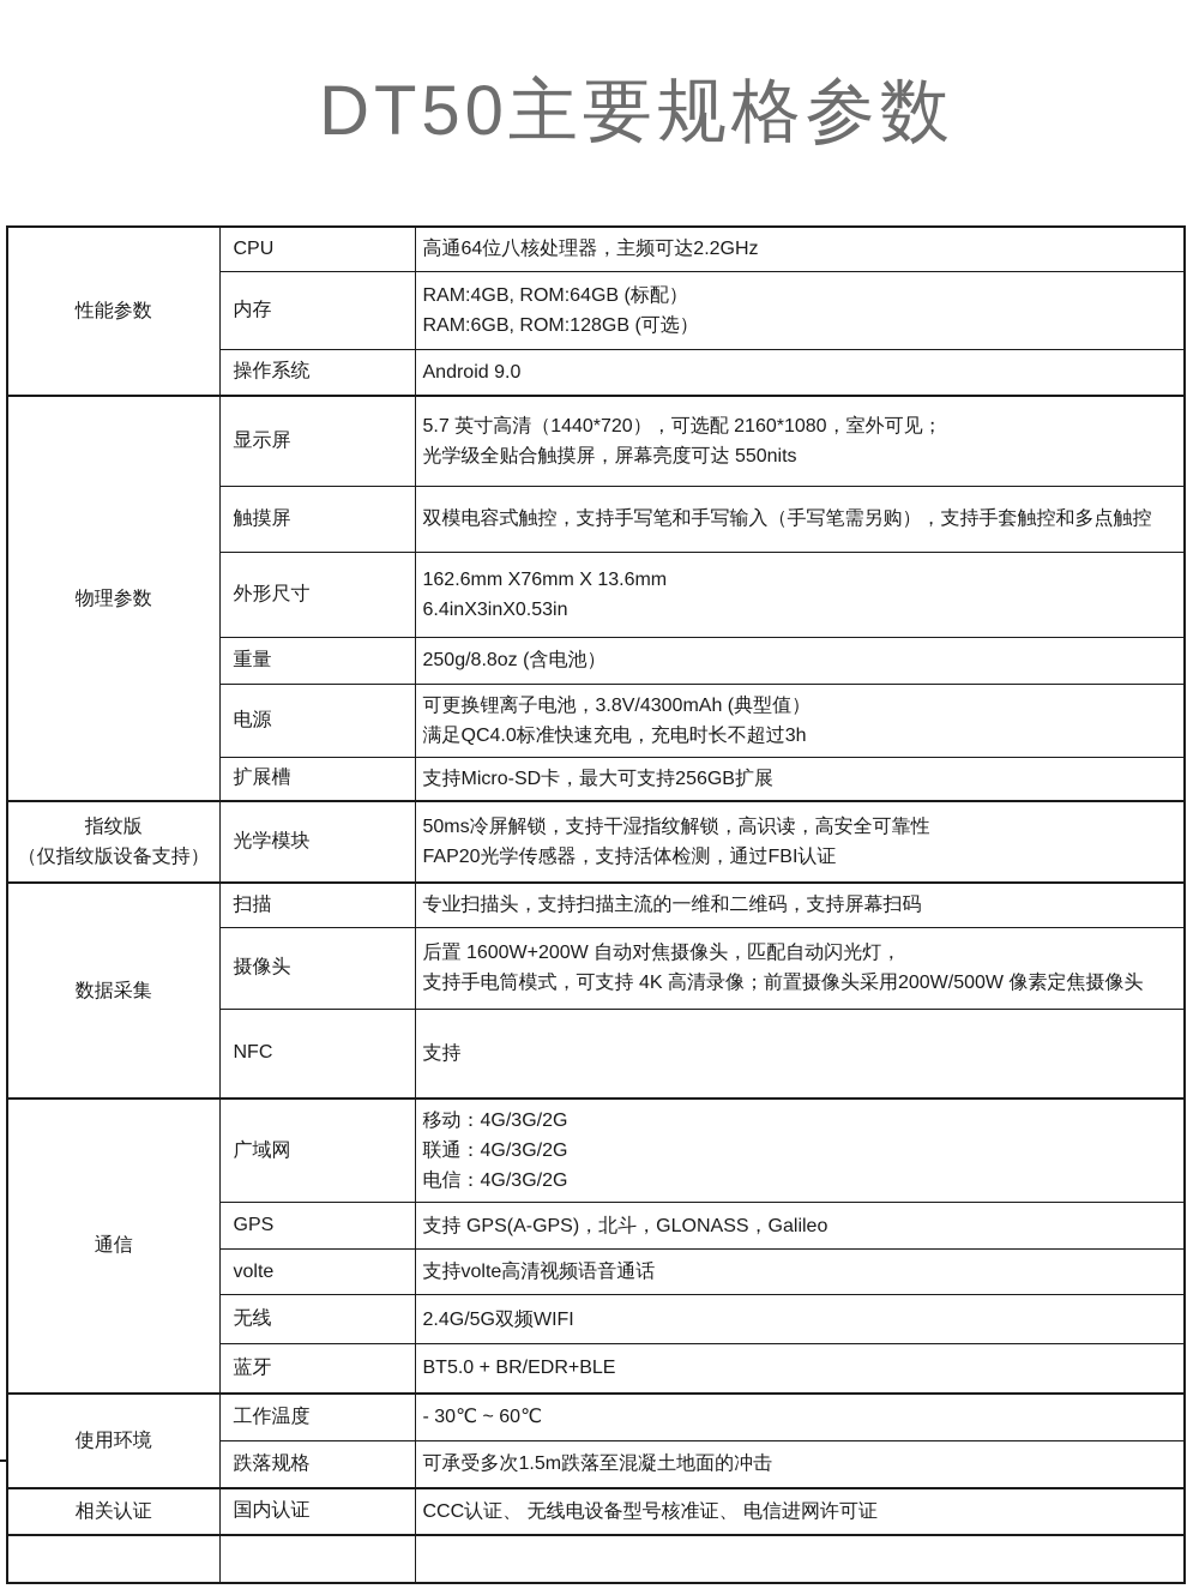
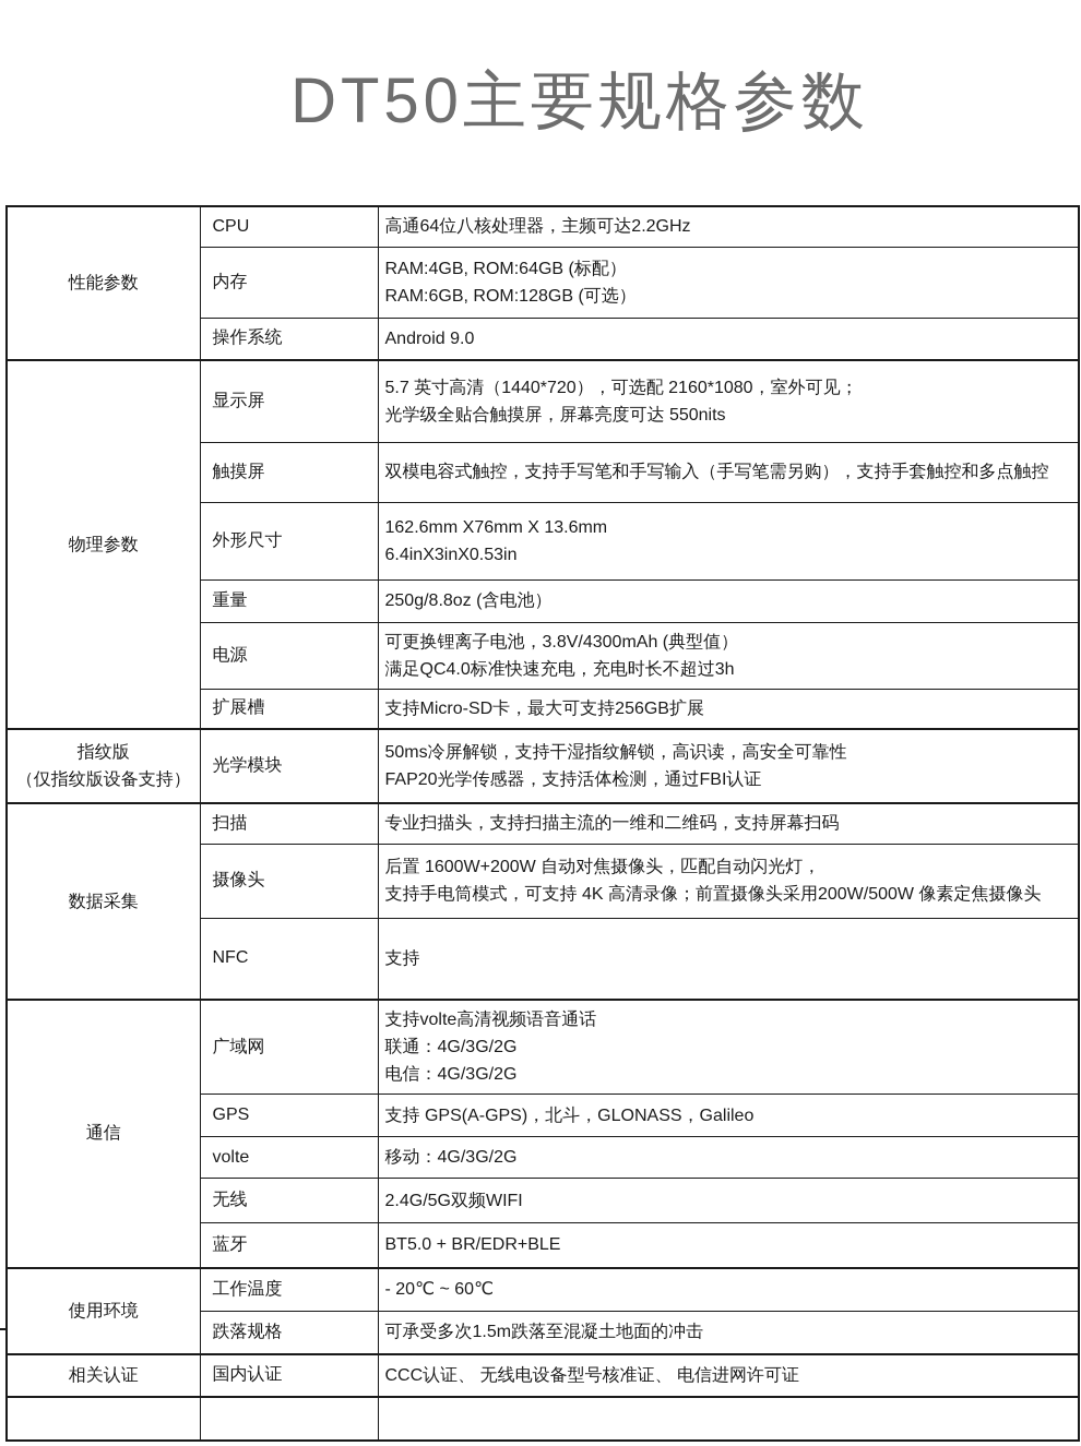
  DT50主要规格参数
  性能参数	CPU	高通64位八核处理器，主频可达2.2GHz
  内存	RAM:4GB, ROM:64GB (标配）RAM:6GB, ROM:128GB (可选）
  操作系统	Android 9.0
  物理参数	显示屏	5.7 英寸高清（1440*720），可选配 2160*1080，室外可见；光学级全贴合触摸屏，屏幕亮度可达 550nits
  触摸屏	双模电容式触控，支持手写笔和手写输入（手写笔需另购），支持手套触控和多点触控
  外形尺寸	162.6mm X76mm X 13.6mm6.4inX3inX0.53in
  重量	250g/8.8oz (含电池）
  电源	可更换锂离子电池，3.8V/4300mAh (典型值）满足QC4.0标准快速充电，充电时长不超过3h
  扩展槽	支持Micro-SD卡，最大可支持256GB扩展
  指纹版（仅指纹版设备支持）	光学模块	50ms冷屏解锁，支持干湿指纹解锁，高识读，高安全可靠性FAP20光学传感器，支持活体检测，通过FBI认证
  数据采集	扫描	专业扫描头，支持扫描主流的一维和二维码，支持屏幕扫码
  摄像头	后置 1600W+200W 自动对焦摄像头，匹配自动闪光灯，支持手电筒模式，可支持 4K 高清录像；前置摄像头采用200W/500W 像素定焦摄像头
  NFC	支持
- 通信	广域网	移动：4G/3G/2G联通：4G/3G/2G电信：4G/3G/2G
+ 通信	广域网	支持volte高清视频语音通话联通：4G/3G/2G电信：4G/3G/2G
  GPS	支持 GPS(A-GPS)，北斗，GLONASS，Galileo
- volte	支持volte高清视频语音通话
+ volte	移动：4G/3G/2G
  无线	2.4G/5G双频WIFI
  蓝牙	BT5.0 + BR/EDR+BLE
- 使用环境	工作温度	- 30℃ ~ 60℃
+ 使用环境	工作温度	- 20℃ ~ 60℃
  跌落规格	可承受多次1.5m跌落至混凝土地面的冲击
  相关认证	国内认证	CCC认证、 无线电设备型号核准证、 电信进网许可证
